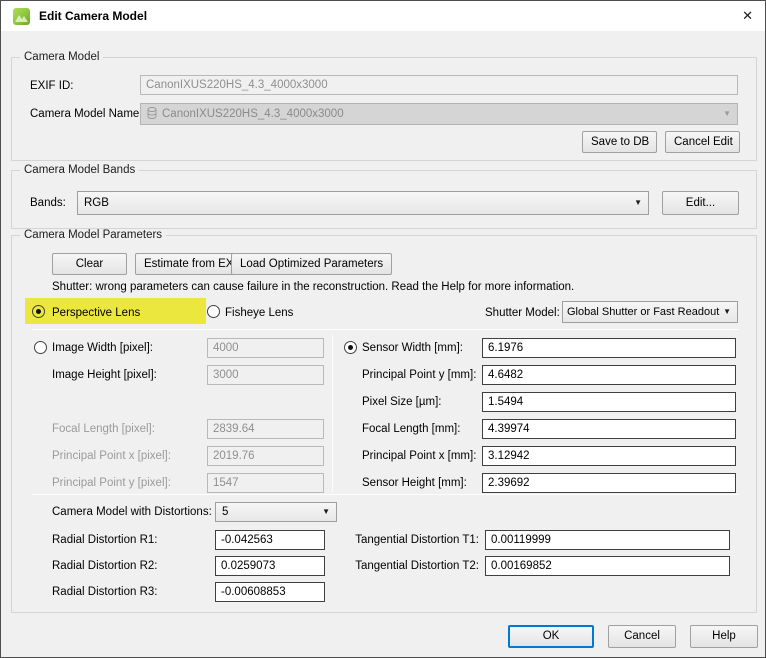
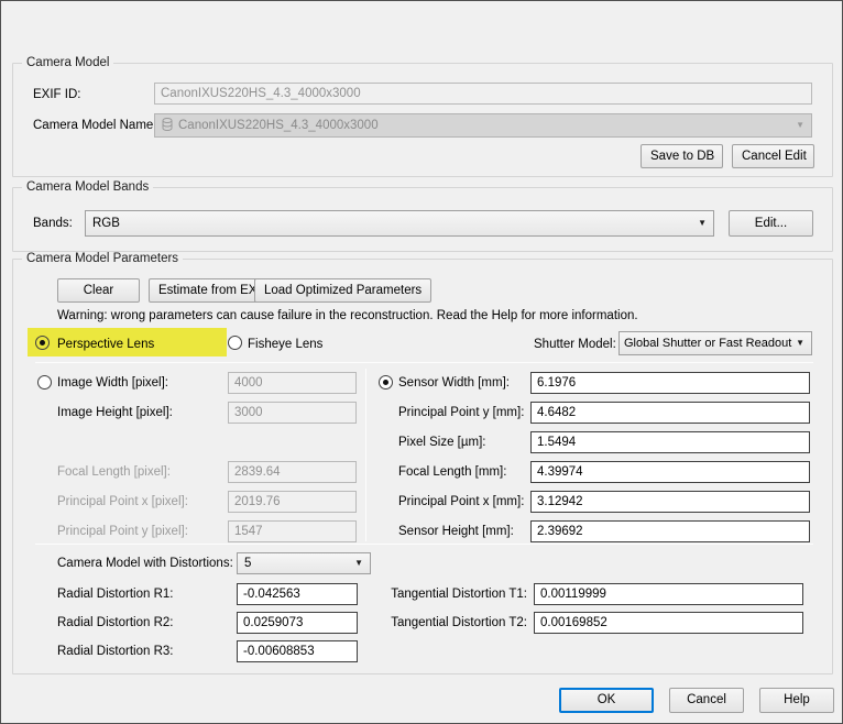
- Edit Camera Model
- ✕
  Camera Model
  EXIF ID:
  CanonIXUS220HS_4.3_4000x3000
  Camera Model Name
  CanonIXUS220HS_4.3_4000x3000
  ▼
  Save to DB
  Cancel Edit
  Camera Model Bands
  Bands:
  RGB
  ▼
  Edit...
  Camera Model Parameters
  Clear
  Estimate from EX
  Load Optimized Parameters
- Shutter: wrong parameters can cause failure in the reconstruction. Read the Help for more information.
+ Warning: wrong parameters can cause failure in the reconstruction. Read the Help for more information.
  Perspective Lens
  Fisheye Lens
  Shutter Model:
  Global Shutter or Fast Readout
  ▼
  Image Width [pixel]:
  4000
  Image Height [pixel]:
  3000
  Focal Length [pixel]:
  2839.64
  Principal Point x [pixel]:
  2019.76
  Principal Point y [pixel]:
  1547
  Sensor Width [mm]:
  6.1976
  Principal Point y [mm]:
  4.6482
  Pixel Size [µm]:
  1.5494
  Focal Length [mm]:
  4.39974
  Principal Point x [mm]:
  3.12942
  Sensor Height [mm]:
  2.39692
  Camera Model with Distortions:
  5
  ▼
  Radial Distortion R1:
  -0.042563
  Radial Distortion R2:
  0.0259073
  Radial Distortion R3:
  -0.00608853
  Tangential Distortion T1:
  0.00119999
  Tangential Distortion T2:
  0.00169852
  OK
  Cancel
  Help
